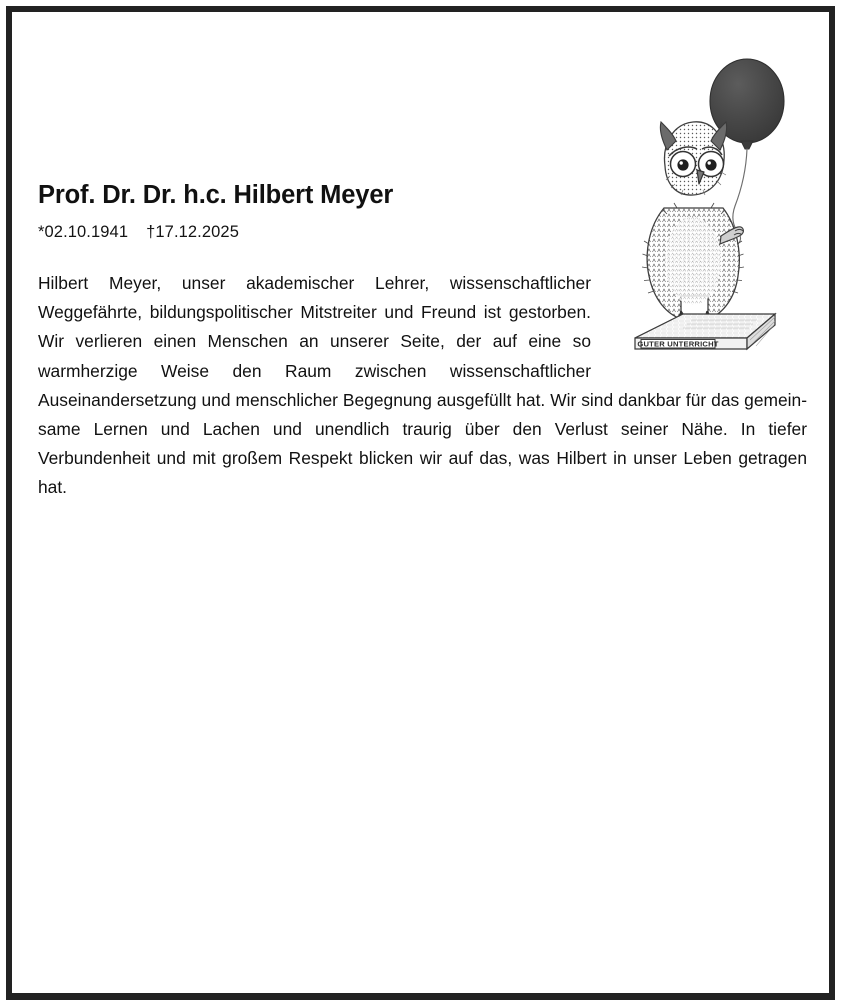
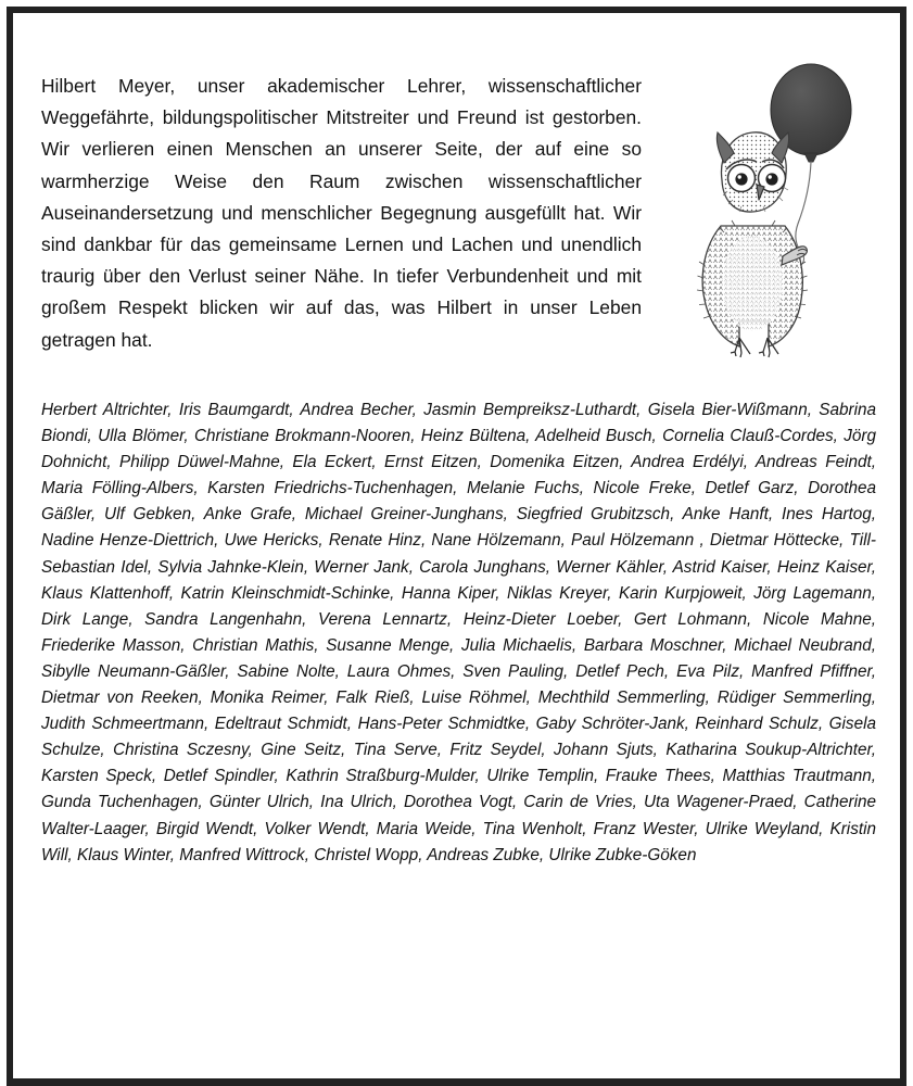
- GUTER UNTERRICHT
- Prof. Dr. Dr. h.c. Hilbert Meyer
- *02.10.1941 †17.12.2025
  Hilbert Meyer, unser akademischer Lehrer, wissenschaftlicher Weggefährte, bildungspolitischer Mitstreiter und Freund ist gestorben. Wir verlieren einen Menschen an unserer Seite, der auf eine so warmherzige Weise den Raum zwischen wissenschaftlicher Auseinander­setzung und menschlicher Begegnung ausgefüllt hat. Wir sind dankbar für das gemein­same Lernen und Lachen und unendlich traurig über den Verlust seiner Nähe. In tiefer Verbundenheit und mit großem Respekt blicken wir auf das, was Hilbert in unser Leben getragen hat.
+ Herbert Altrichter, Iris Baumgardt, Andrea Becher, Jasmin Bempreiksz-Luthardt, Gisela Bier-Wißmann, Sabrina Biondi, Ulla Blömer, Christiane Brokmann-Nooren, Heinz Bültena, Adelheid Busch, Cornelia Clauß-Cordes, Jörg Dohnicht, Philipp Düwel-Mahne, Ela Eckert, Ernst Eitzen, Domenika Eitzen, Andrea Erdélyi, Andreas Feindt, Maria Fölling-Albers, Karsten Friedrichs-Tuchenhagen, Melanie Fuchs, Nicole Freke, Detlef Garz, Dorothea Gäßler, Ulf Gebken, Anke Grafe, Michael Greiner-Junghans, Siegfried Grubitzsch, Anke Hanft, Ines Hartog, Nadine Henze-Diettrich, Uwe Hericks, Renate Hinz, Nane Hölze­mann, Paul Hölzemann , Dietmar Höttecke, Till-Sebastian Idel, Sylvia Jahnke-Klein, Werner Jank, Carola Junghans, Werner Kähler, Astrid Kaiser, Heinz Kaiser, Klaus Klattenhoff, Katrin Kleinschmidt-Schinke, Hanna Kiper, Niklas Kreyer, Karin Kurpjoweit, Jörg Lagemann, Dirk Lange, Sandra Langenhahn, Verena Lennartz, Heinz-Dieter Loeber, Gert Lohmann, Nicole Mahne, Friederike Masson, Christian Mathis, Susanne Menge, Julia Michaelis, Barbara Moschner, Michael Neubrand, Sibylle Neumann-Gäßler, Sabine Nolte, Laura Ohmes, Sven Pauling, Detlef Pech, Eva Pilz, Manfred Pfiffner, Dietmar von Reeken, Monika Reimer, Falk Rieß, Luise Röhmel, Mechthild Semmerling, Rüdiger Semmerling, Judith Schmeert­mann, Edeltraut Schmidt, Hans-Peter Schmidtke, Gaby Schröter-Jank, Reinhard Schulz, Gisela Schulze, Christina Sczesny, Gine Seitz, Tina Serve, Fritz Seydel, Johann Sjuts, Katharina Soukup-Altrichter, Karsten Speck, Detlef Spindler, Kathrin Straßburg-Mulder, Ulrike Templin, Frauke Thees, Matthias Trautmann, Gunda Tuchenhagen, Günter Ulrich, Ina Ulrich, Dorothea Vogt, Carin de Vries, Uta Wagener-Praed, Catherine Walter-Laager, Birgid Wendt, Volker Wendt, Maria Weide, Tina Wenholt, Franz Wester, Ulrike Weyland, Kristin Will, Klaus Winter, Manfred Wittrock, Christel Wopp, Andreas Zubke, Ulrike Zubke-Göken
